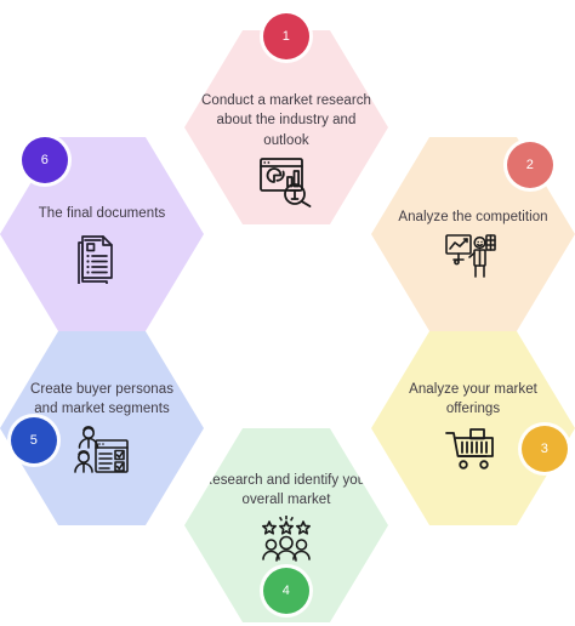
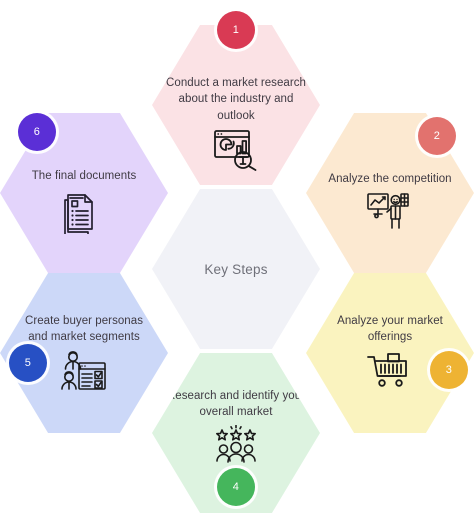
+ Key Steps
  Conduct a market research about the industry and outlook
  Analyze the competition
  Analyze your market offerings
  esearch and identify yo overall market
  Create buyer personas and market segments
  The final documents
  1
  2
  3
  4
  5
  6
